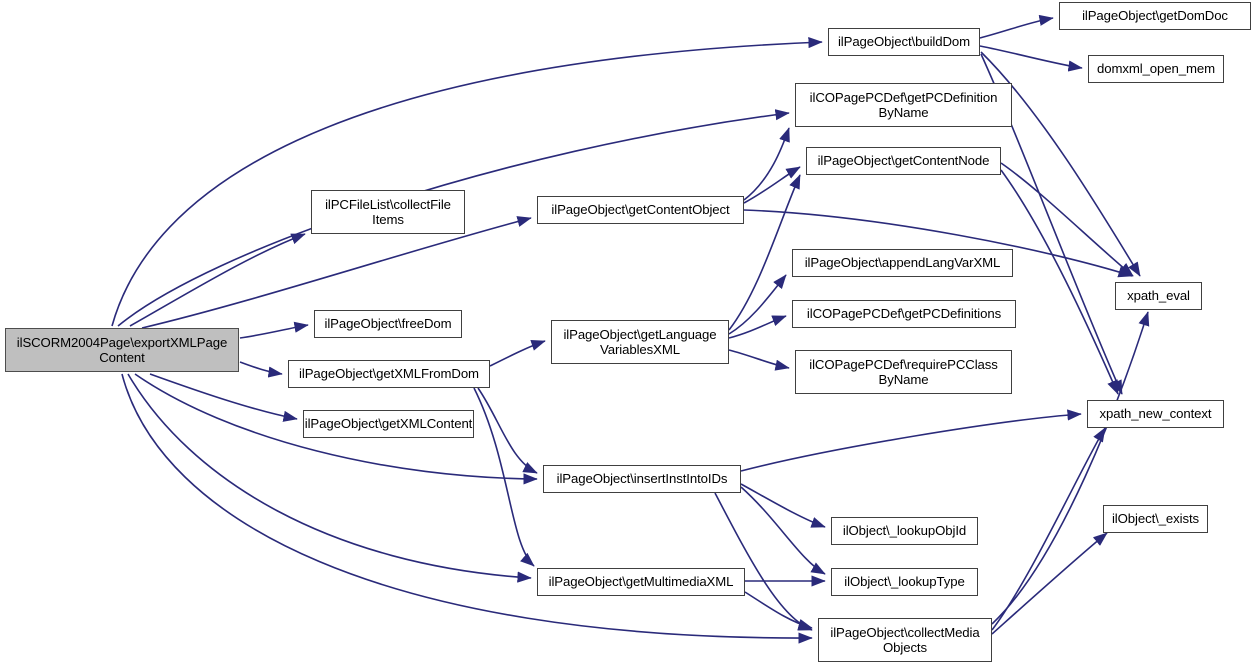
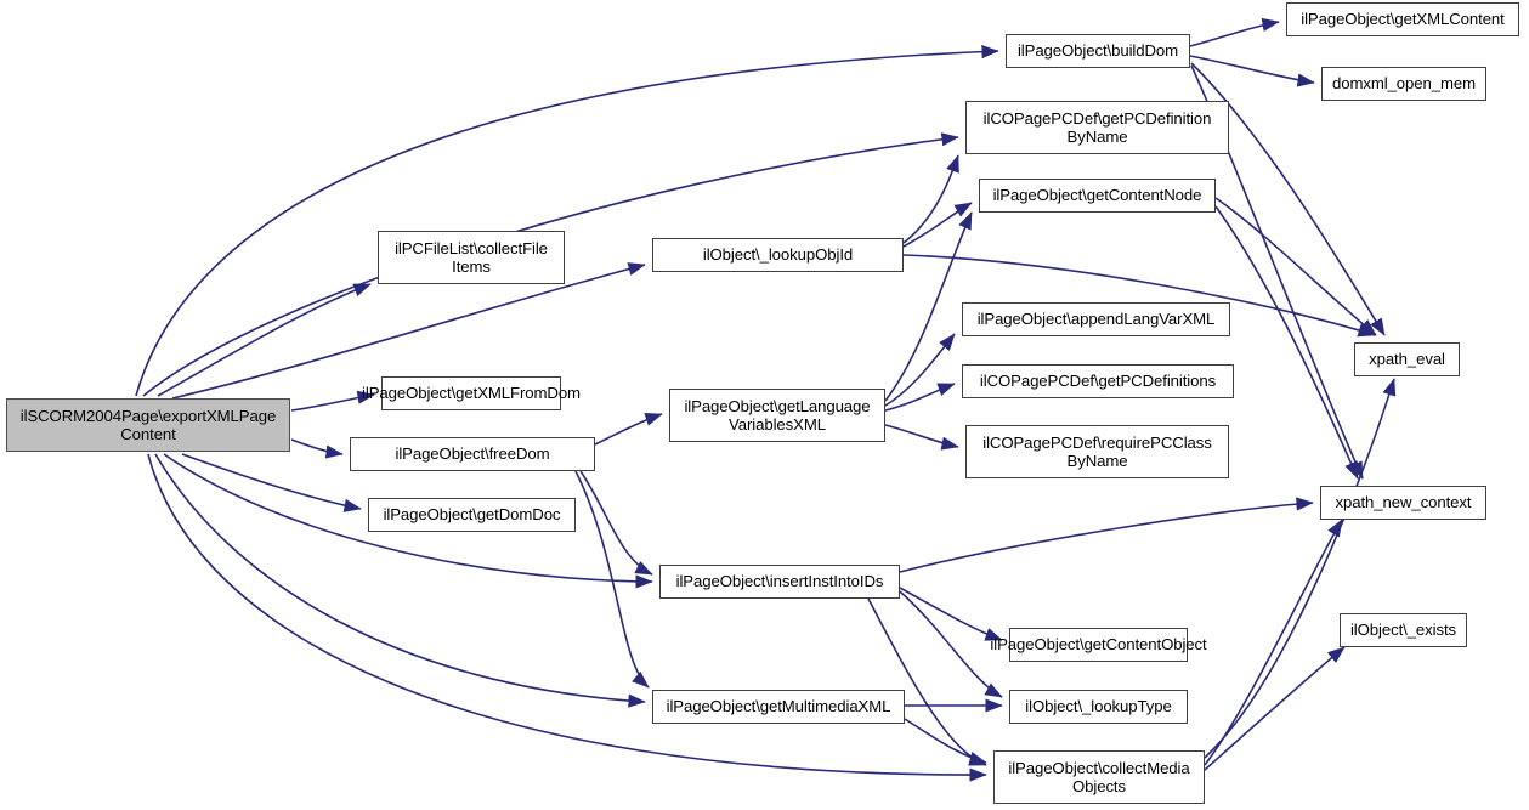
  ilSCORM2004Page\exportXMLPage
  Content
  ilPageObject\buildDom
- ilPageObject\getDomDoc
+ ilPageObject\getXMLContent
  domxml_open_mem
  ilCOPagePCDef\getPCDefinition
  ByName
  ilPageObject\getContentNode
  ilPCFileList\collectFile
  Items
- ilPageObject\getContentObject
+ ilObject\_lookupObjId
  ilPageObject\appendLangVarXML
  xpath_eval
  ilCOPagePCDef\getPCDefinitions
- ilPageObject\freeDom
+ ilPageObject\getXMLFromDom
  ilPageObject\getLanguage
  VariablesXML
  ilCOPagePCDef\requirePCClass
  ByName
- ilPageObject\getXMLFromDom
+ ilPageObject\freeDom
  xpath_new_context
- ilPageObject\getXMLContent
+ ilPageObject\getDomDoc
  ilPageObject\insertInstIntoIDs
  ilObject\_exists
- ilObject\_lookupObjId
+ ilPageObject\getContentObject
  ilPageObject\getMultimediaXML
  ilObject\_lookupType
  ilPageObject\collectMedia
  Objects
